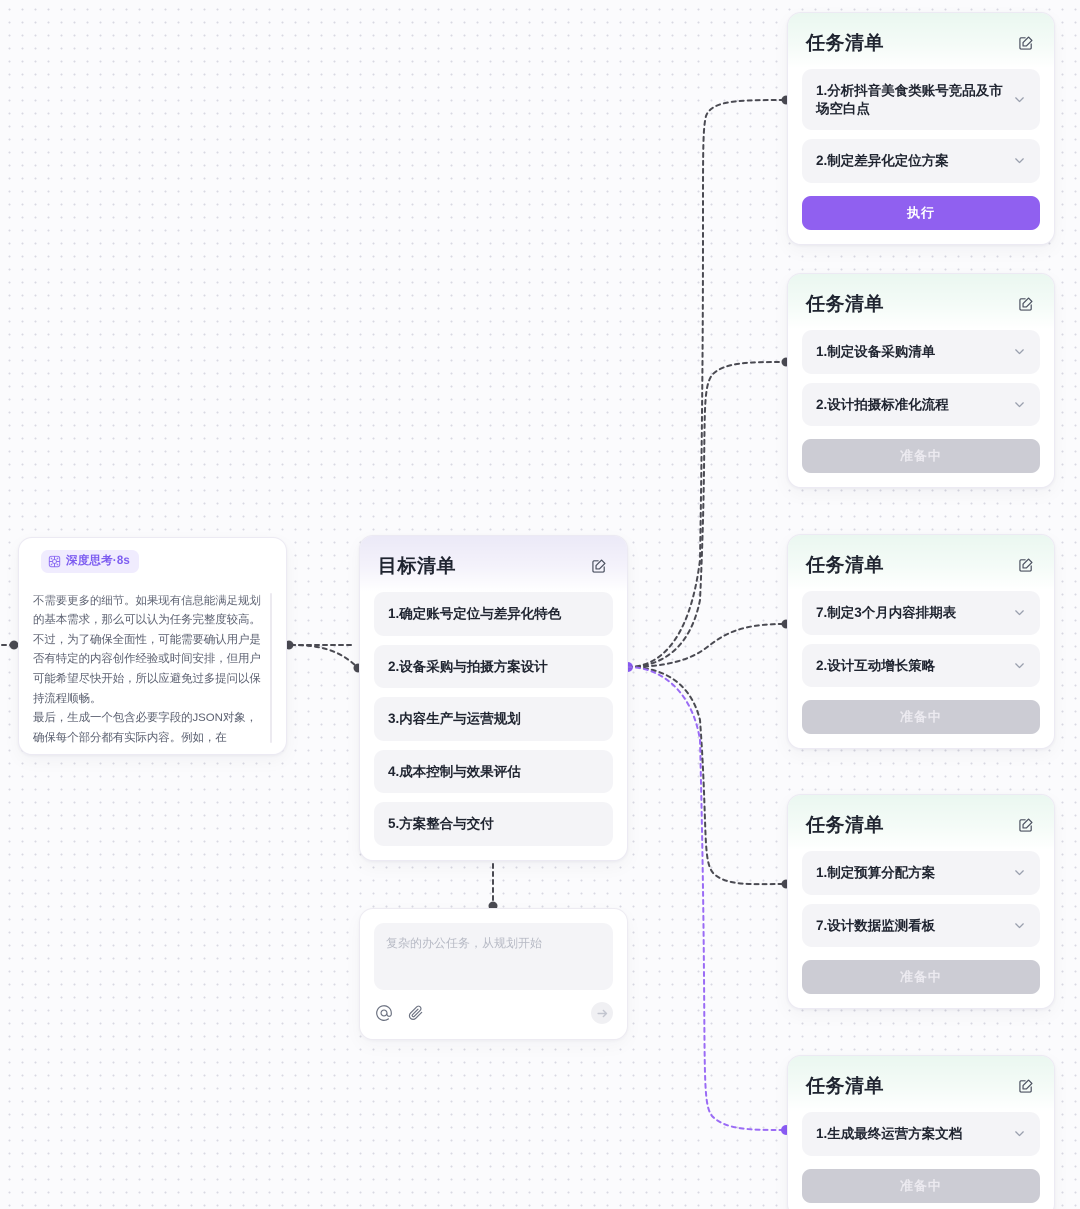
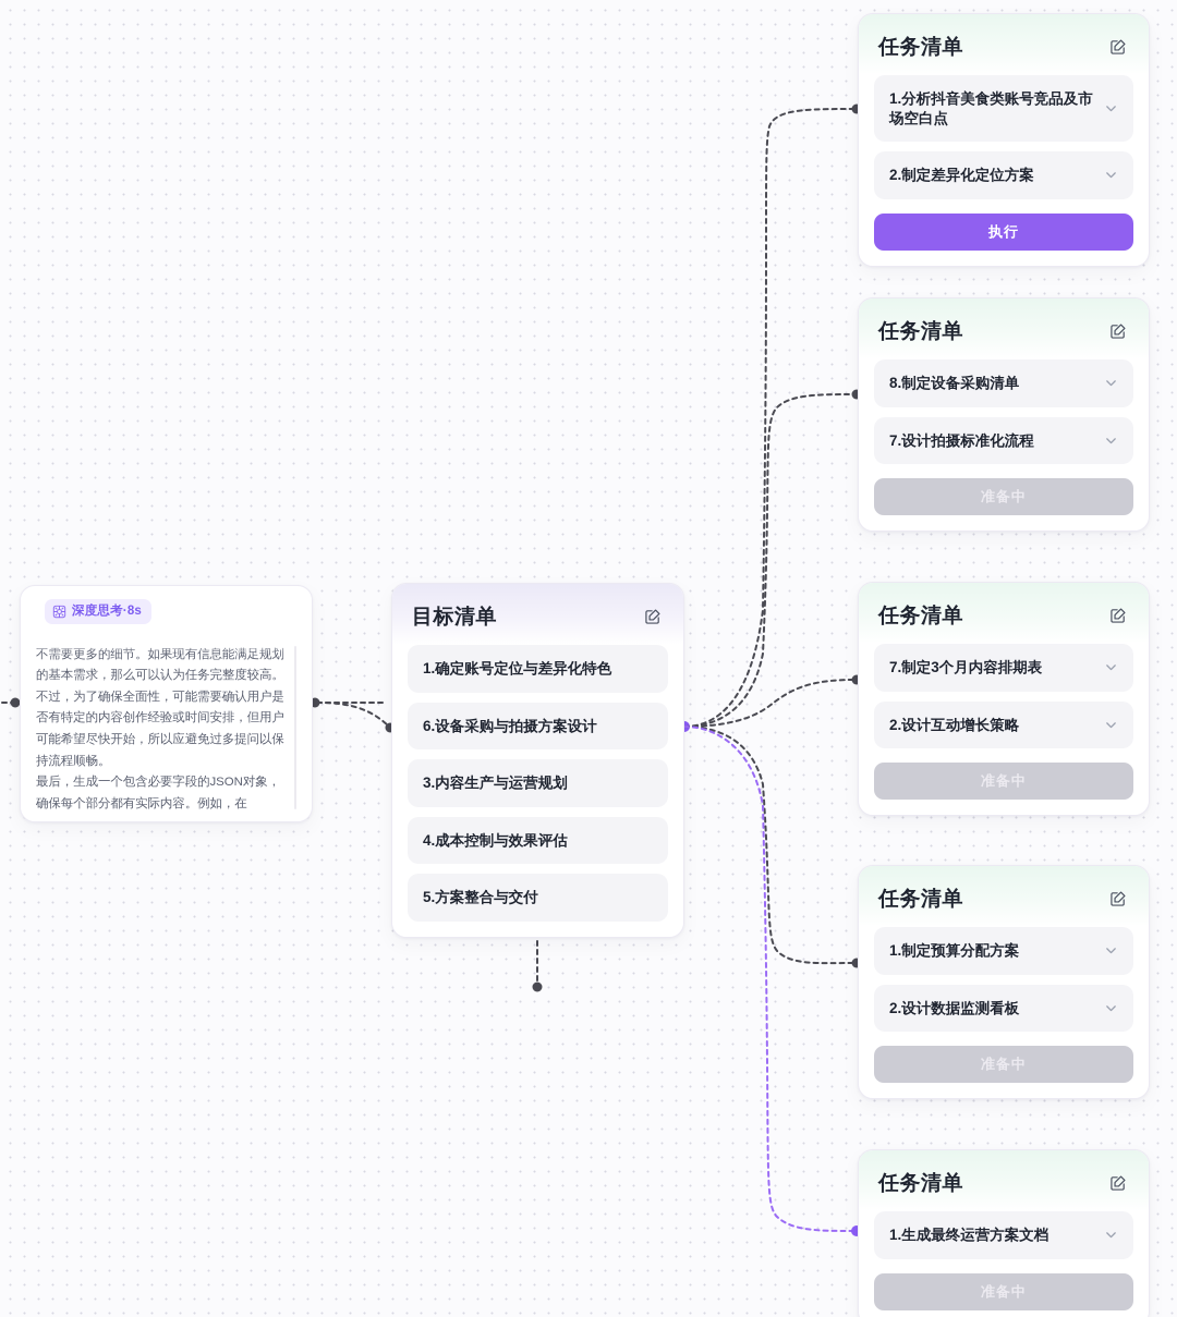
  深度思考·8s
  不需要更多的细节。如果现有信息能满足规划的基本需求，那么可以认为任务完整度较高。不过，为了确保全面性，可能需要确认用户是否有特定的内容创作经验或时间安排，但用户可能希望尽快开始，所以应避免过多提问以保持流程顺畅。
  目标清单
  1.确定账号定位与差异化特色
- 2.设备采购与拍摄方案设计
+ 6.设备采购与拍摄方案设计
  3.内容生产与运营规划
  4.成本控制与效果评估
  5.方案整合与交付
  任务清单
  1.分析抖音美食类账号竞品及市场空白点
  2.制定差异化定位方案
  执行
  任务清单
- 1.制定设备采购清单
+ 8.制定设备采购清单
- 2.设计拍摄标准化流程
+ 7.设计拍摄标准化流程
  准备中
  任务清单
  7.制定3个月内容排期表
  2.设计互动增长策略
  准备中
  任务清单
  1.制定预算分配方案
- 7.设计数据监测看板
+ 2.设计数据监测看板
  准备中
  任务清单
  1.生成最终运营方案文档
  准备中
- 复杂的办公任务，从规划开始
